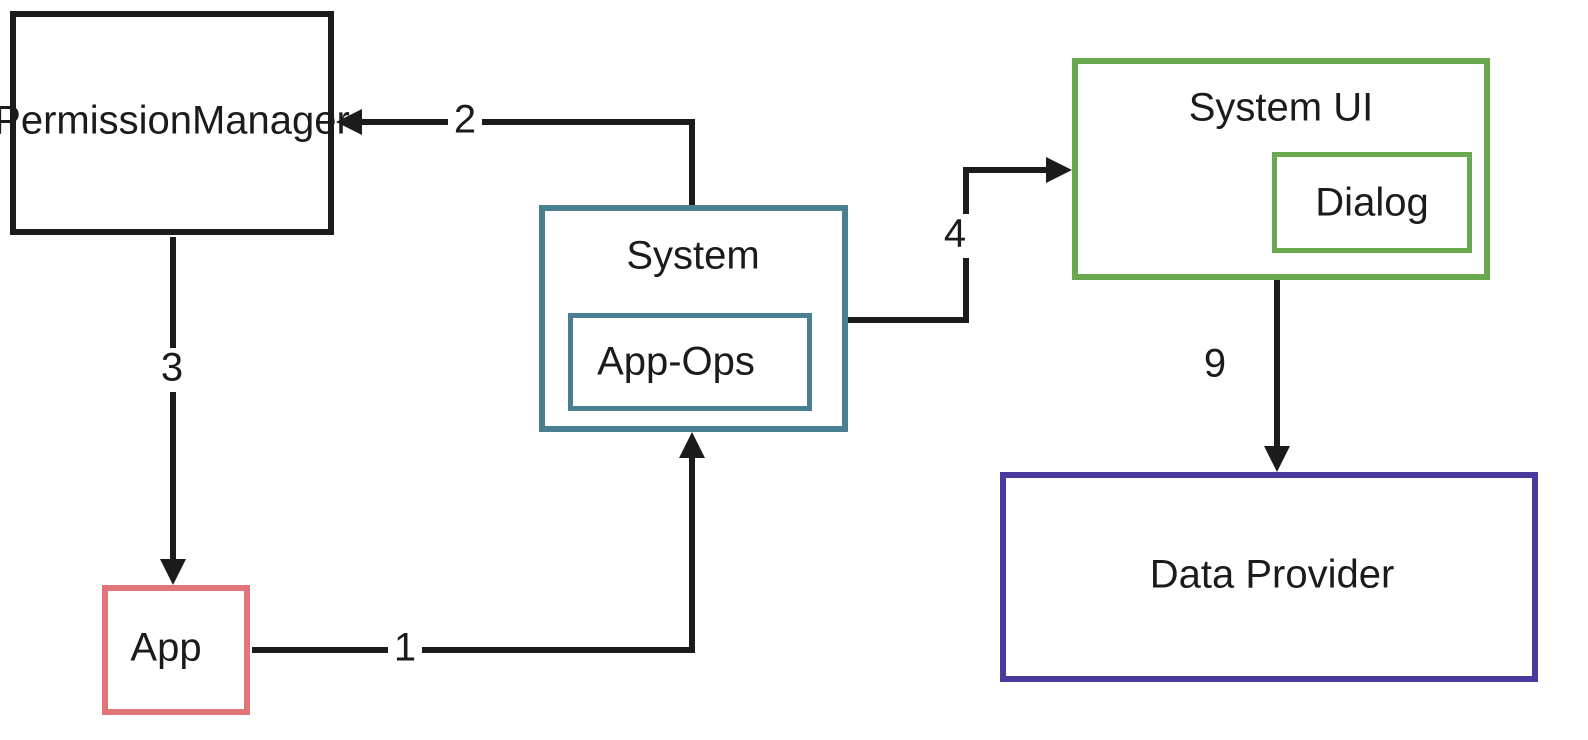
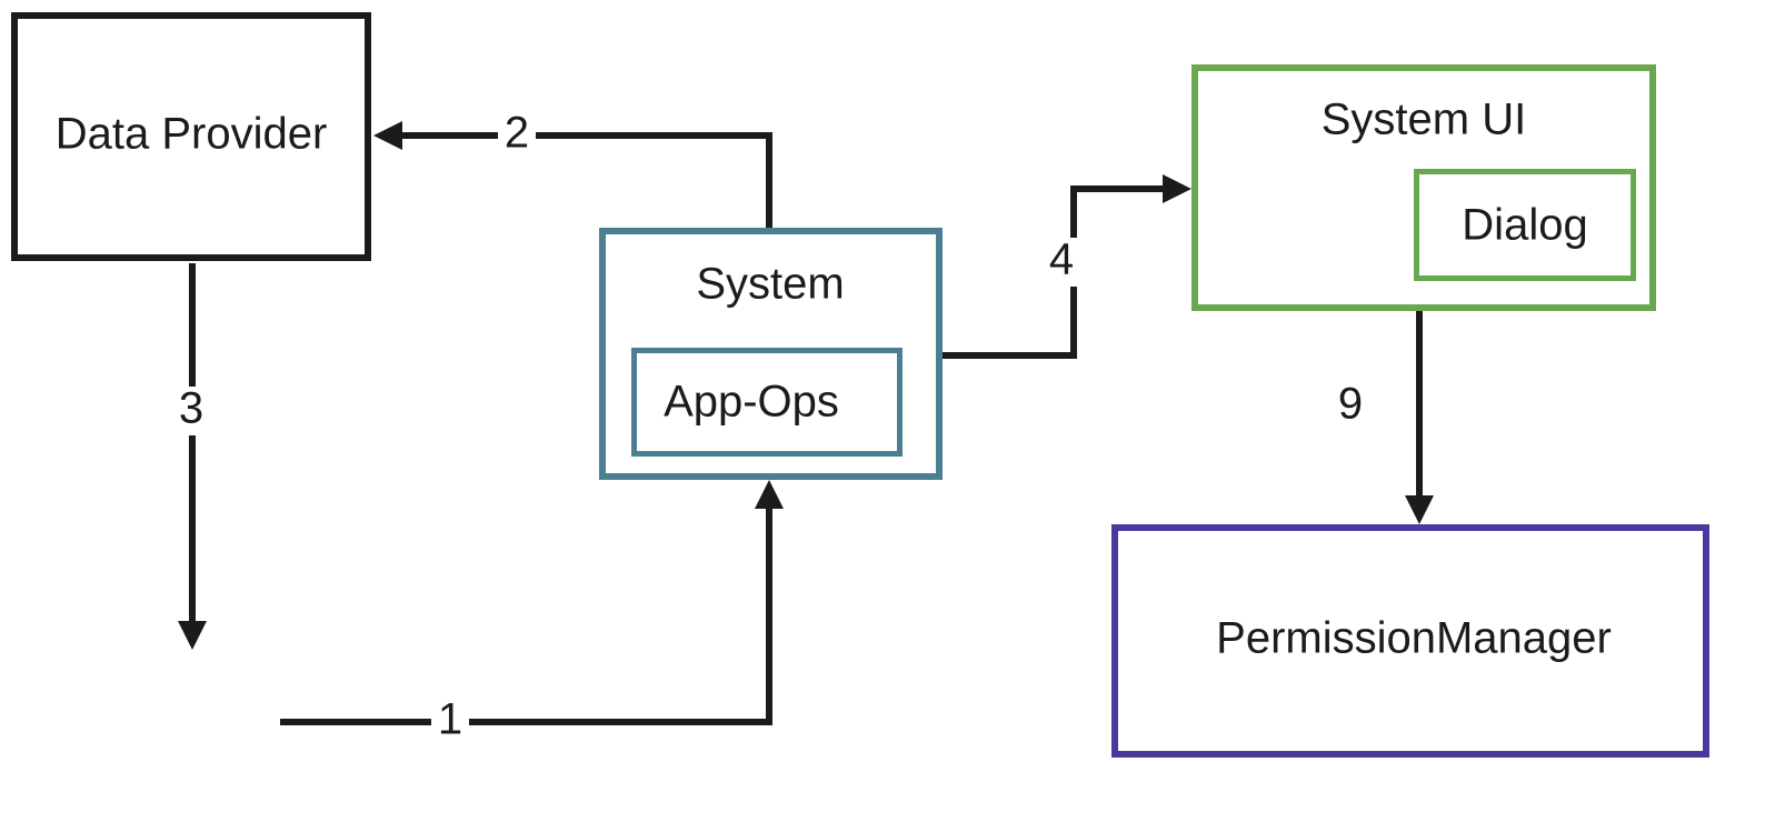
- PermissionManager
+ Data Provider
  System
  App-Ops
  System UI
  Dialog
- App
- Data Provider
+ PermissionManager
  1
  2
  3
  4
  9
